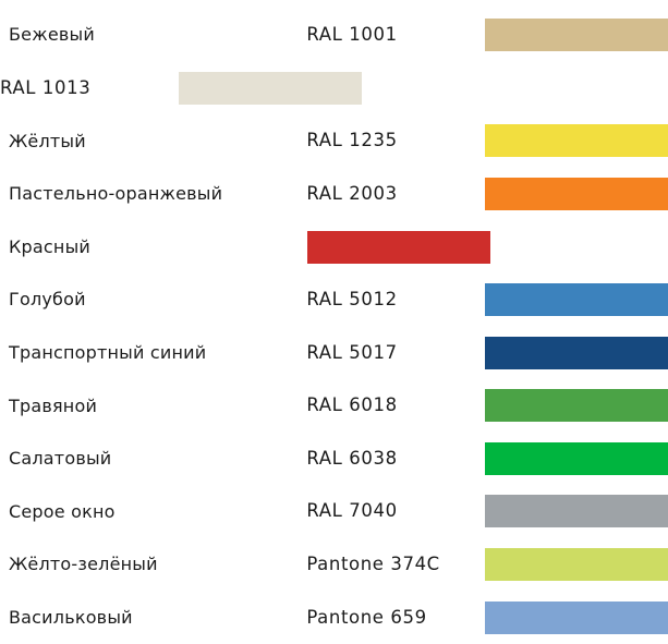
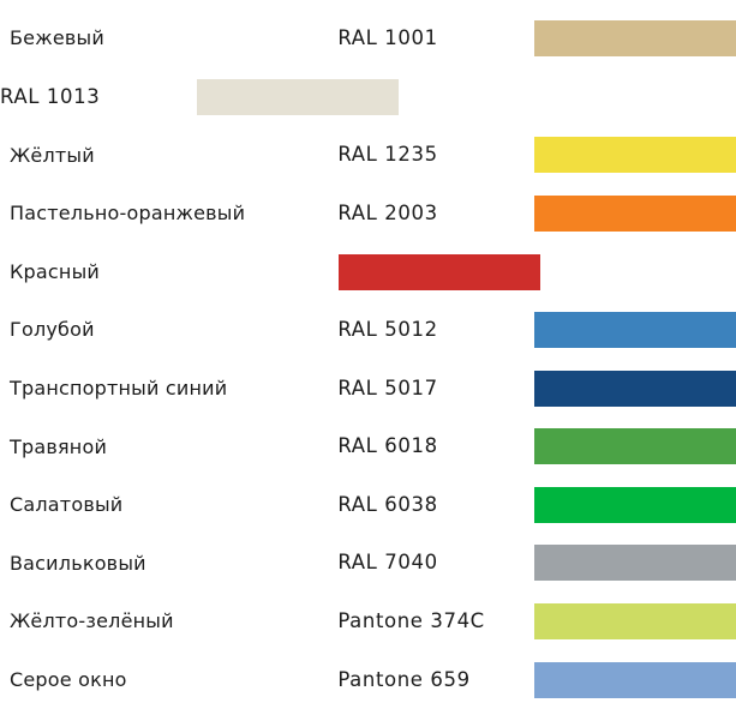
  Бежевый
  RAL 1001
  RAL 1013
  Жёлтый
  RAL 1235
  Пастельно-оранжевый
  RAL 2003
  Красный
  Голубой
  RAL 5012
  Транспортный синий
  RAL 5017
  Травяной
  RAL 6018
  Салатовый
  RAL 6038
- Серое окно
+ Васильковый
  RAL 7040
  Жёлто-зелёный
  Pantone 374C
- Васильковый
+ Серое окно
  Pantone 659
